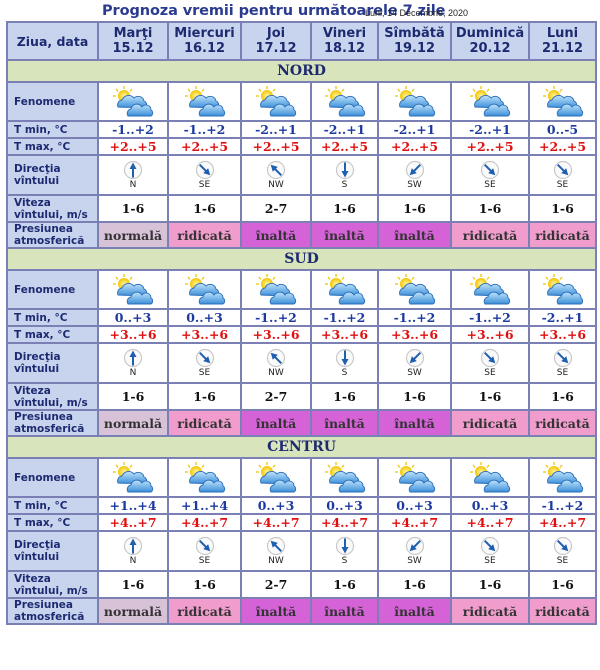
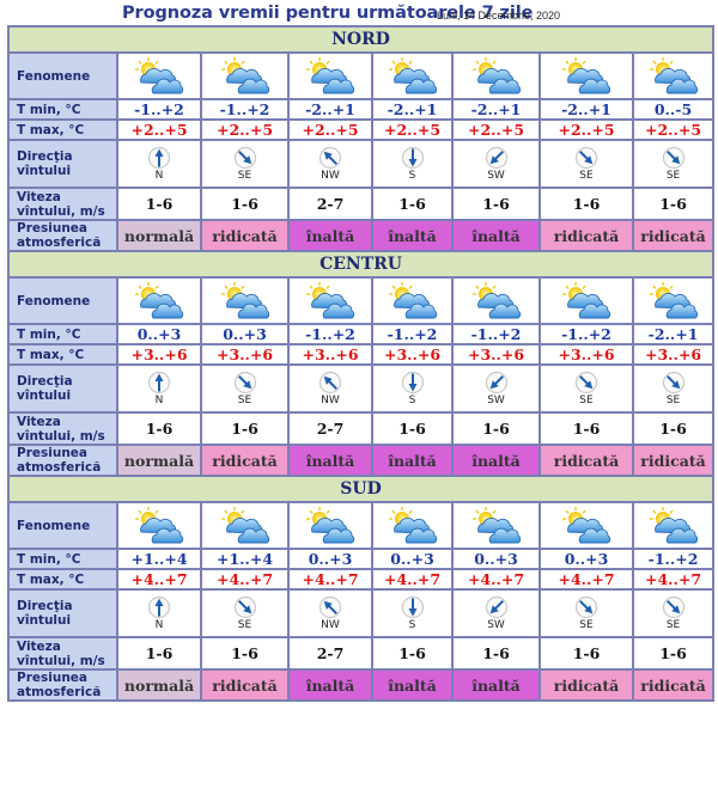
  Prognoza vremii pentru următoarele 7 zile
  Luni, 14 Decembrie, 2020
- Ziua, data	Marţi15.12	Miercuri16.12	Joi17.12	Vineri18.12	Sîmbătă19.12	Duminică20.12	Luni21.12
  NORD
  Fenomene
  T min, °C	-1..+2	-1..+2	-2..+1	-2..+1	-2..+1	-2..+1	0..-5
  T max, °C	+2..+5	+2..+5	+2..+5	+2..+5	+2..+5	+2..+5	+2..+5
  Direcţiavîntului	N	SE	NW	S	SW	SE	SE
  Vitezavîntului, m/s	1-6	1-6	2-7	1-6	1-6	1-6	1-6
  Presiuneaatmosferică	normală	ridicată	înaltă	înaltă	înaltă	ridicată	ridicată
- SUD
+ CENTRU
  Fenomene
  T min, °C	0..+3	0..+3	-1..+2	-1..+2	-1..+2	-1..+2	-2..+1
  T max, °C	+3..+6	+3..+6	+3..+6	+3..+6	+3..+6	+3..+6	+3..+6
  Direcţiavîntului	N	SE	NW	S	SW	SE	SE
  Vitezavîntului, m/s	1-6	1-6	2-7	1-6	1-6	1-6	1-6
  Presiuneaatmosferică	normală	ridicată	înaltă	înaltă	înaltă	ridicată	ridicată
- CENTRU
+ SUD
  Fenomene
  T min, °C	+1..+4	+1..+4	0..+3	0..+3	0..+3	0..+3	-1..+2
  T max, °C	+4..+7	+4..+7	+4..+7	+4..+7	+4..+7	+4..+7	+4..+7
  Direcţiavîntului	N	SE	NW	S	SW	SE	SE
  Vitezavîntului, m/s	1-6	1-6	2-7	1-6	1-6	1-6	1-6
  Presiuneaatmosferică	normală	ridicată	înaltă	înaltă	înaltă	ridicată	ridicată
